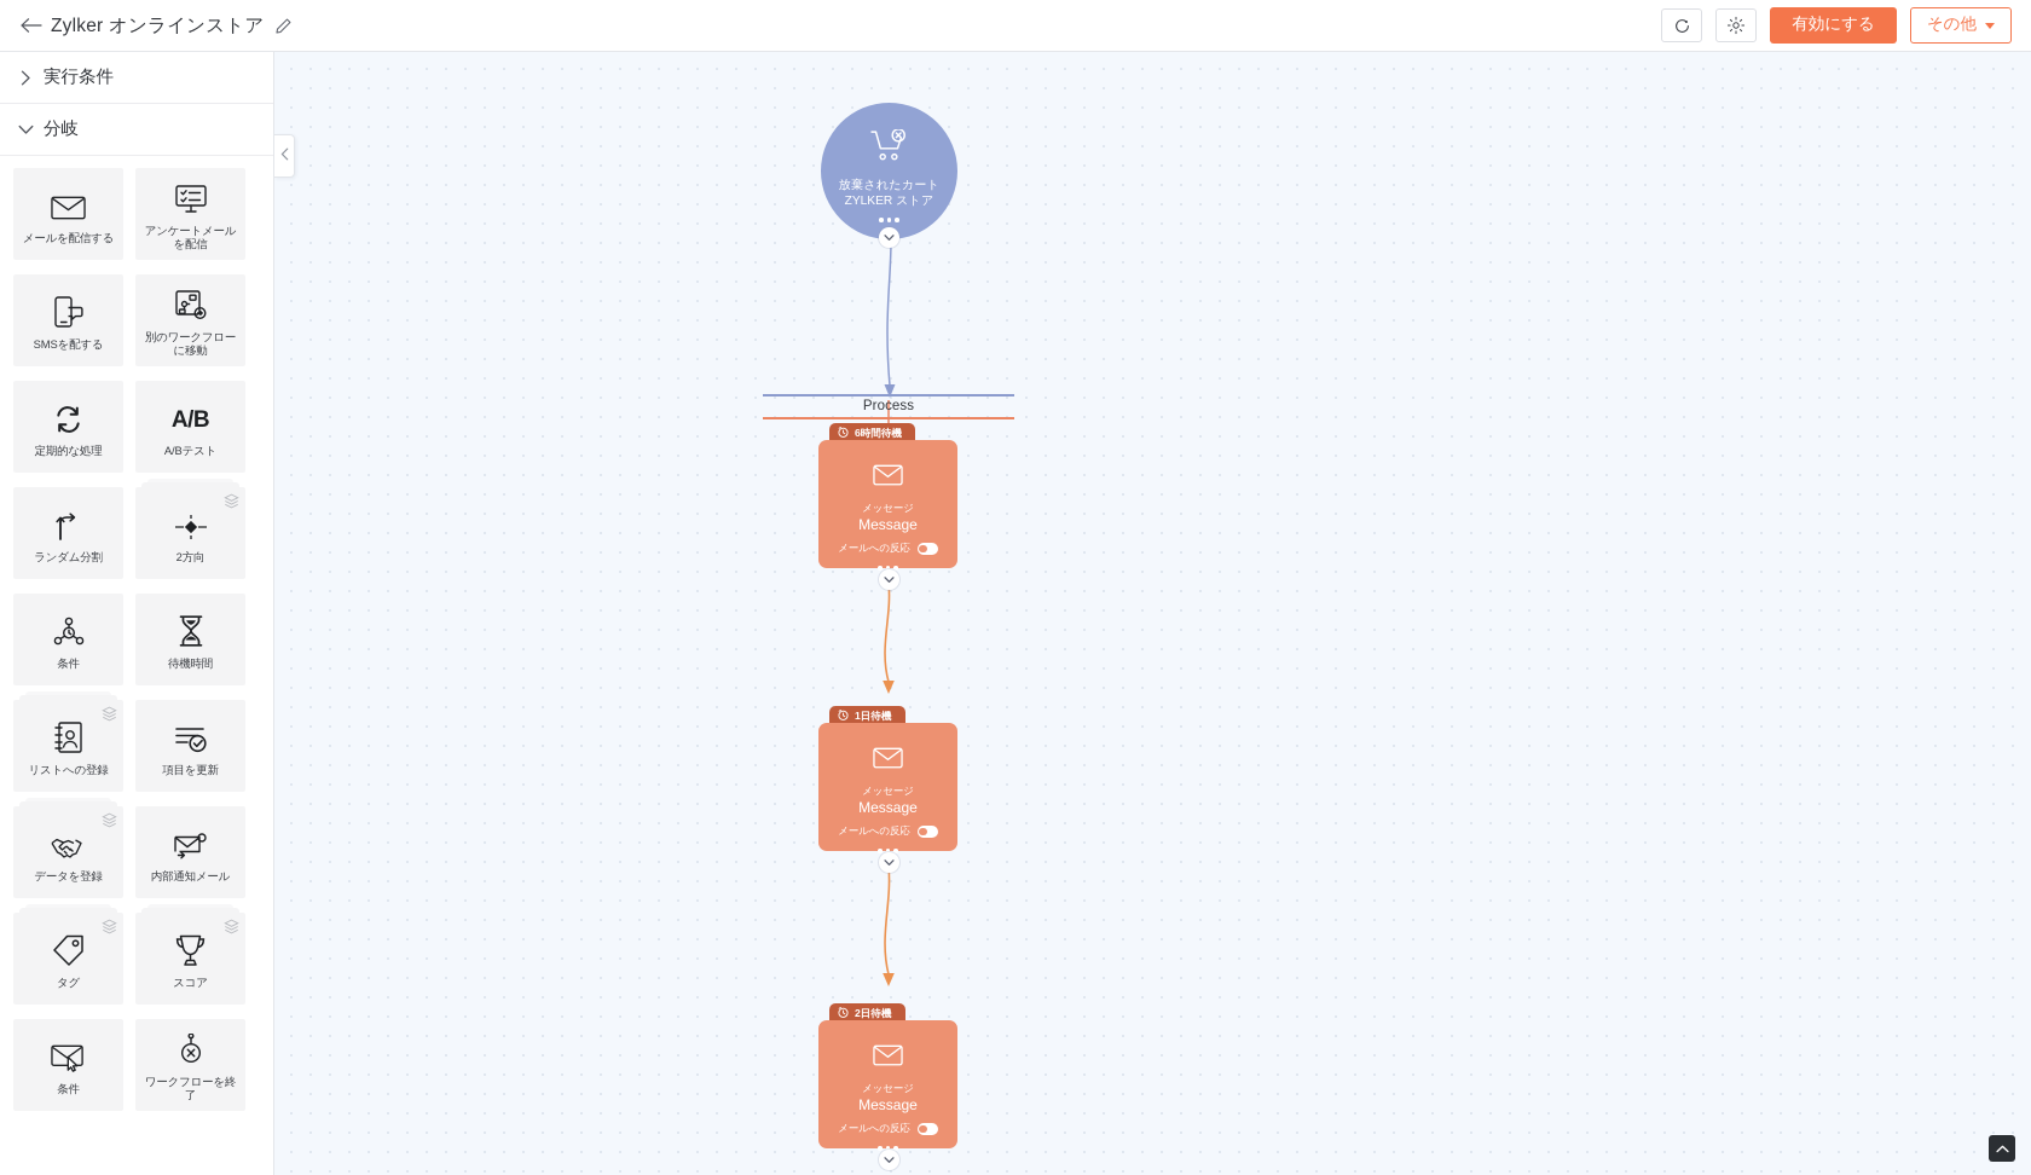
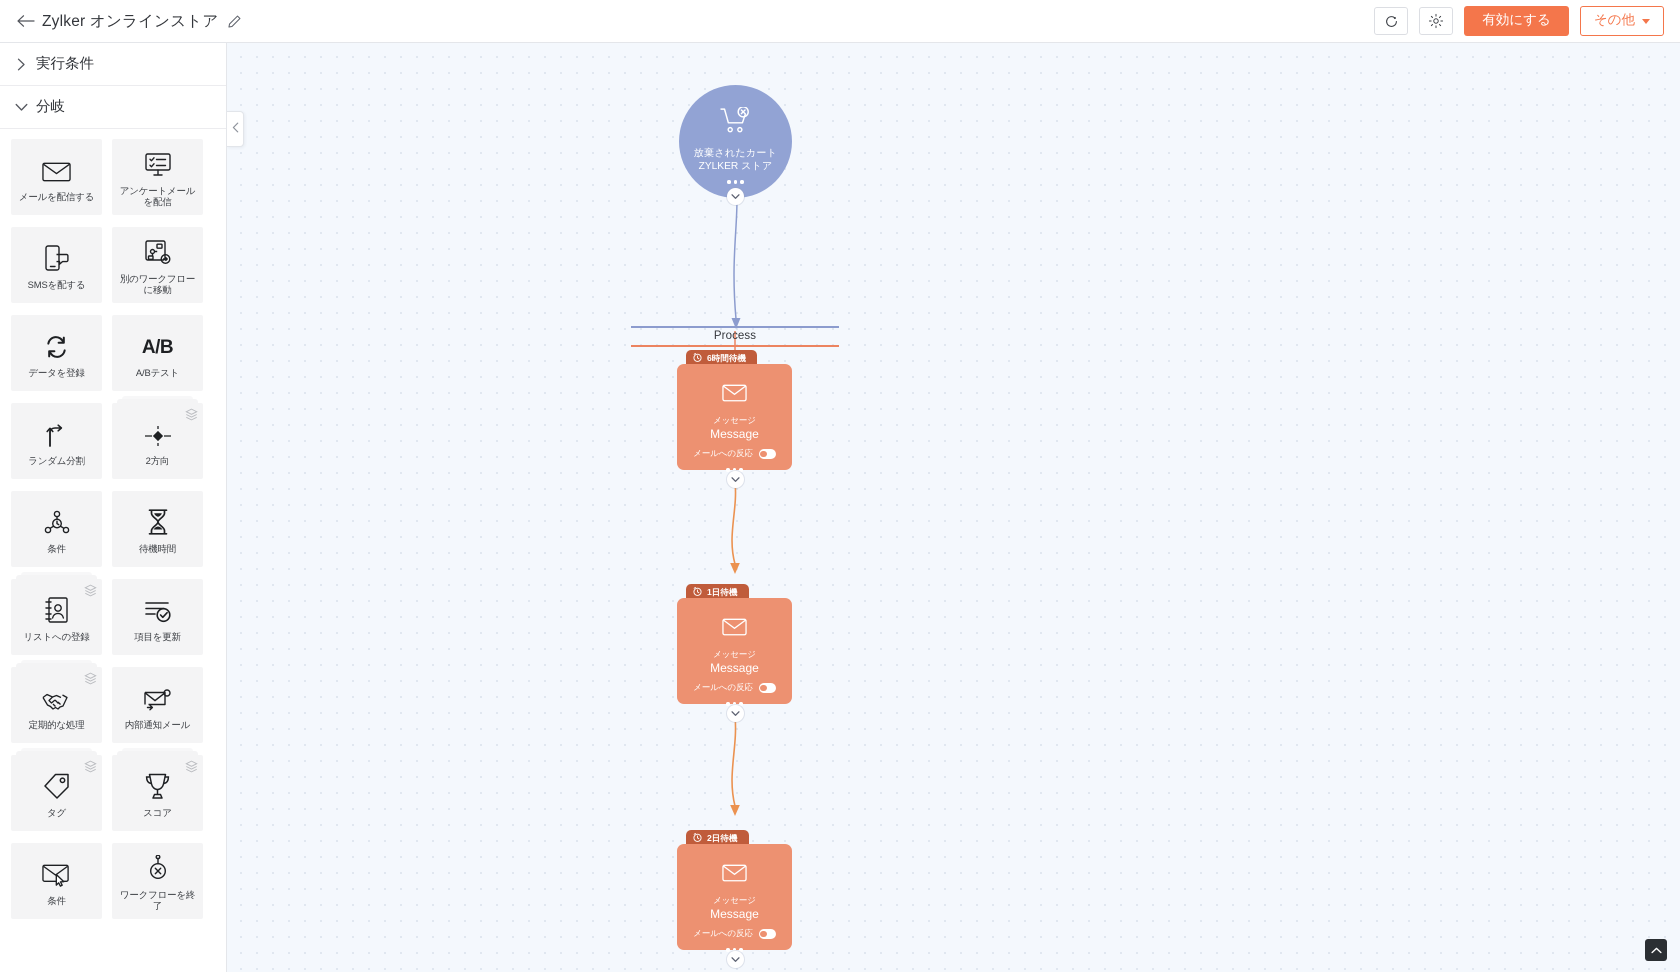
  Zylker オンラインストア
  有効にする
  その他
  実行条件
  分岐
  メールを配信する
  アンケートメールを配信
  SMSを配する
  別のワークフローに移動
- 定期的な処理
+ データを登録
  A/B
  A/Bテスト
  ランダム分割
  2方向
  条件
  待機時間
  リストへの登録
  項目を更新
- データを登録
+ 定期的な処理
  内部通知メール
  タグ
  スコア
  条件
  ワークフローを終了
  放棄されたカート
  ZYLKER ストア
  Process
  6時間待機
  メッセージ
  Message
  メールへの反応
  1日待機
  メッセージ
  Message
  メールへの反応
  2日待機
  メッセージ
  Message
  メールへの反応
